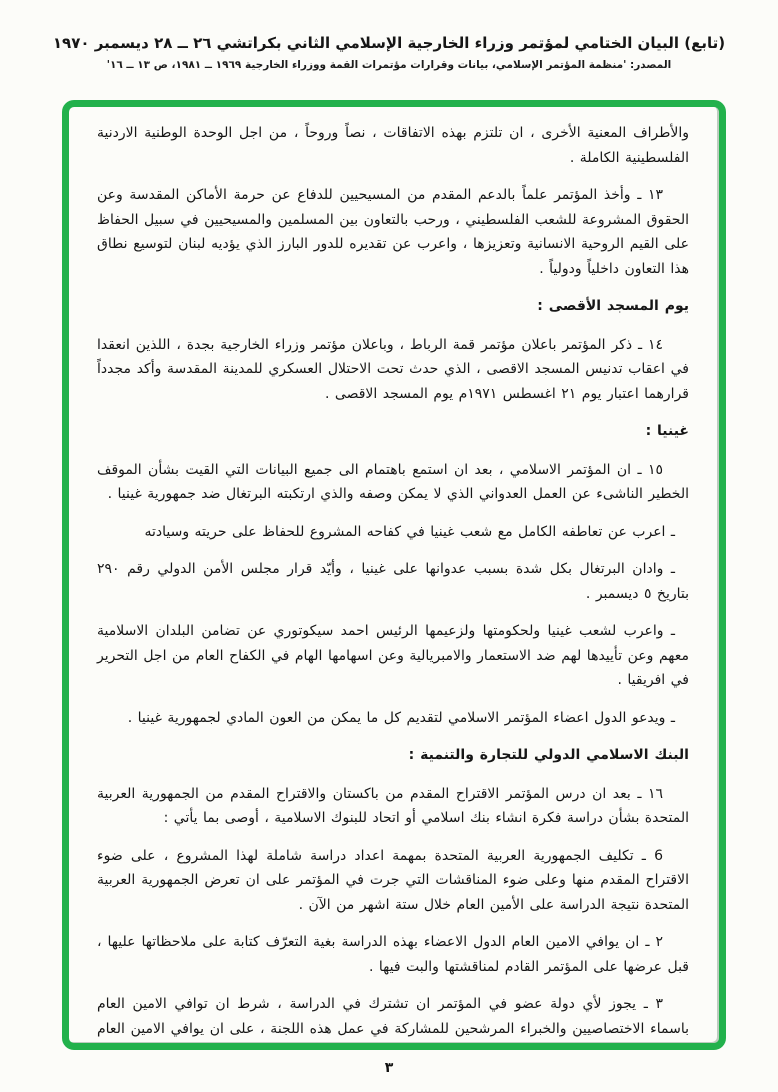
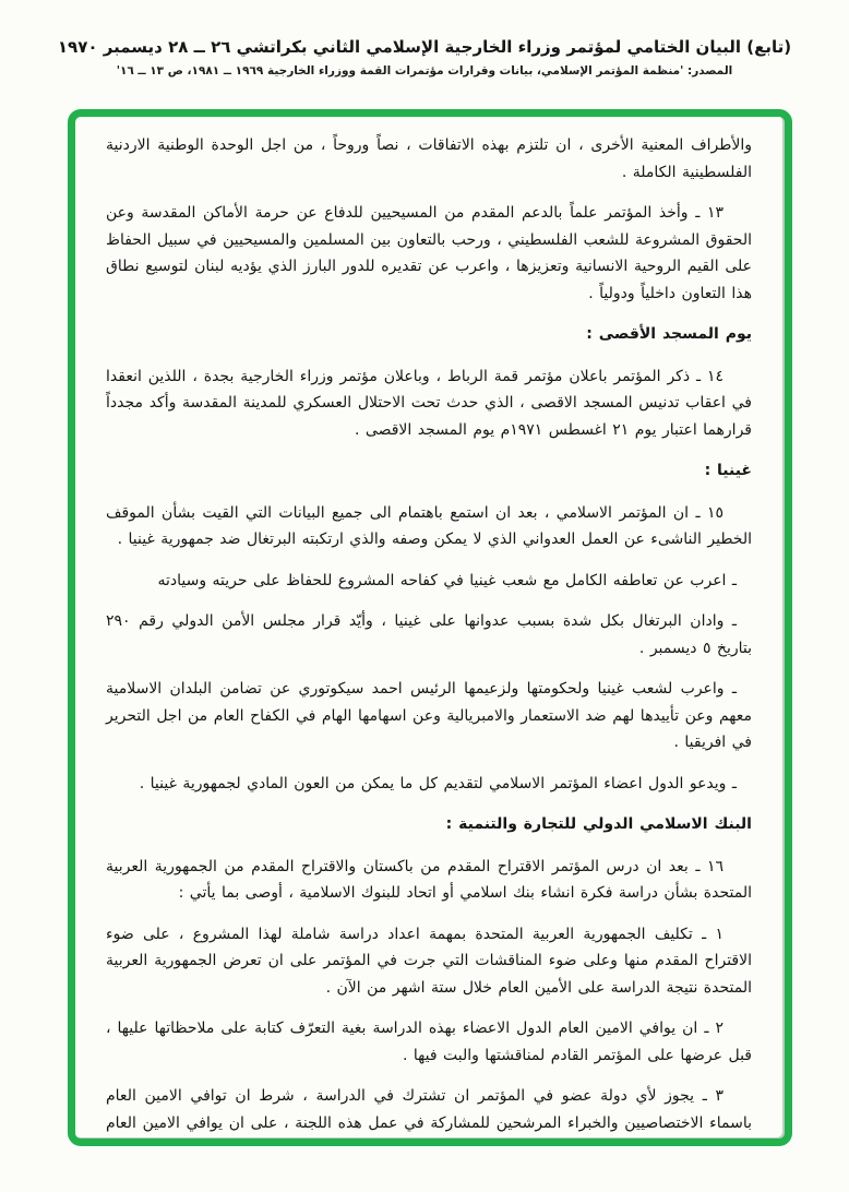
  (تابع) البيان الختامي لمؤتمر وزراء الخارجية الإسلامي الثاني بكراتشي ٢٦ ــ ٢٨ ديسمبر ١٩٧٠
  المصدر: 'منظمة المؤتمر الإسلامي، بيانات وقرارات مؤتمرات القمة ووزراء الخارجية ١٩٦٩ ــ ١٩٨١، ص ١٣ ــ ١٦'
  والأطراف المعنية الأخرى ، ان تلتزم بهذه الاتفاقات ، نصاً وروحاً ، من اجل الوحدة الوطنية الاردنية الفلسطينية الكاملة .
  ١٣ ـ وأخذ المؤتمر علماً بالدعم المقدم من المسيحيين للدفاع عن حرمة الأماكن المقدسة وعن الحقوق المشروعة للشعب الفلسطيني ، ورحب بالتعاون بين المسلمين والمسيحيين في سبيل الحفاظ على القيم الروحية الانسانية وتعزيزها ، واعرب عن تقديره للدور البارز الذي يؤديه لبنان لتوسيع نطاق هذا التعاون داخلياً ودولياً .
  يوم المسجد الأقصى :
  ١٤ ـ ذكر المؤتمر باعلان مؤتمر قمة الرباط ، وباعلان مؤتمر وزراء الخارجية بجدة ، اللذين انعقدا في اعقاب تدنيس المسجد الاقصى ، الذي حدث تحت الاحتلال العسكري للمدينة المقدسة وأكد مجدداً قرارهما اعتبار يوم ٢١ اغسطس ١٩٧١م يوم المسجد الاقصى .
  غينيا :
  ١٥ ـ ان المؤتمر الاسلامي ، بعد ان استمع باهتمام الى جميع البيانات التي القيت بشأن الموقف الخطير الناشىء عن العمل العدواني الذي لا يمكن وصفه والذي ارتكبته البرتغال ضد جمهورية غينيا .
  ـ اعرب عن تعاطفه الكامل مع شعب غينيا في كفاحه المشروع للحفاظ على حريته وسيادته
  ـ وادان البرتغال بكل شدة بسبب عدوانها على غينيا ، وأيّد قرار مجلس الأمن الدولي رقم ٢٩٠ بتاريخ ٥ ديسمبر .
  ـ واعرب لشعب غينيا ولحكومتها ولزعيمها الرئيس احمد سيكوتوري عن تضامن البلدان الاسلامية معهم وعن تأييدها لهم ضد الاستعمار والامبريالية وعن اسهامها الهام في الكفاح العام من اجل التحرير في افريقيا .
  ـ ويدعو الدول اعضاء المؤتمر الاسلامي لتقديم كل ما يمكن من العون المادي لجمهورية غينيا .
  البنك الاسلامي الدولي للتجارة والتنمية :
  ١٦ ـ بعد ان درس المؤتمر الاقتراح المقدم من باكستان والاقتراح المقدم من الجمهورية العربية المتحدة بشأن دراسة فكرة انشاء بنك اسلامي أو اتحاد للبنوك الاسلامية ، أوصى بما يأتي :
- 6 ـ تكليف الجمهورية العربية المتحدة بمهمة اعداد دراسة شاملة لهذا المشروع ، على ضوء الاقتراح المقدم منها وعلى ضوء المناقشات التي جرت في المؤتمر على ان تعرض الجمهورية العربية المتحدة نتيجة الدراسة على الأمين العام خلال ستة اشهر من الآن .
+ ١ ـ تكليف الجمهورية العربية المتحدة بمهمة اعداد دراسة شاملة لهذا المشروع ، على ضوء الاقتراح المقدم منها وعلى ضوء المناقشات التي جرت في المؤتمر على ان تعرض الجمهورية العربية المتحدة نتيجة الدراسة على الأمين العام خلال ستة اشهر من الآن .
  ٢ ـ ان يوافي الامين العام الدول الاعضاء بهذه الدراسة بغية التعرّف كتابة على ملاحظاتها عليها ، قبل عرضها على المؤتمر القادم لمناقشتها والبت فيها .
  ٣ ـ يجوز لأي دولة عضو في المؤتمر ان تشترك في الدراسة ، شرط ان توافي الامين العام باسماء الاختصاصيين والخبراء المرشحين للمشاركة في عمل هذه اللجنة ، على ان يوافي الامين العام
- ٣
